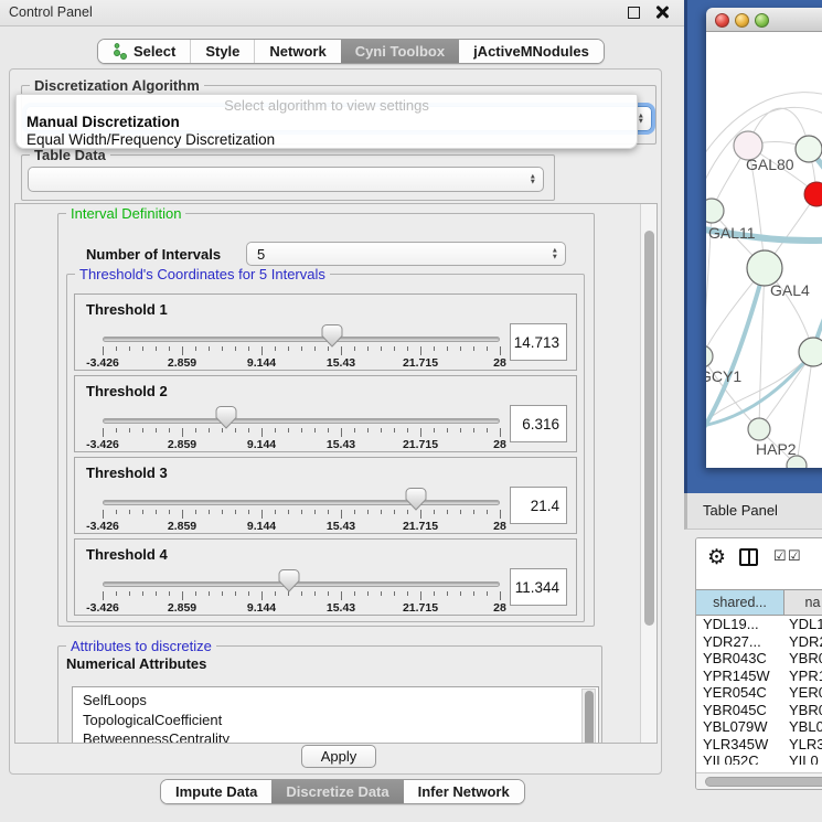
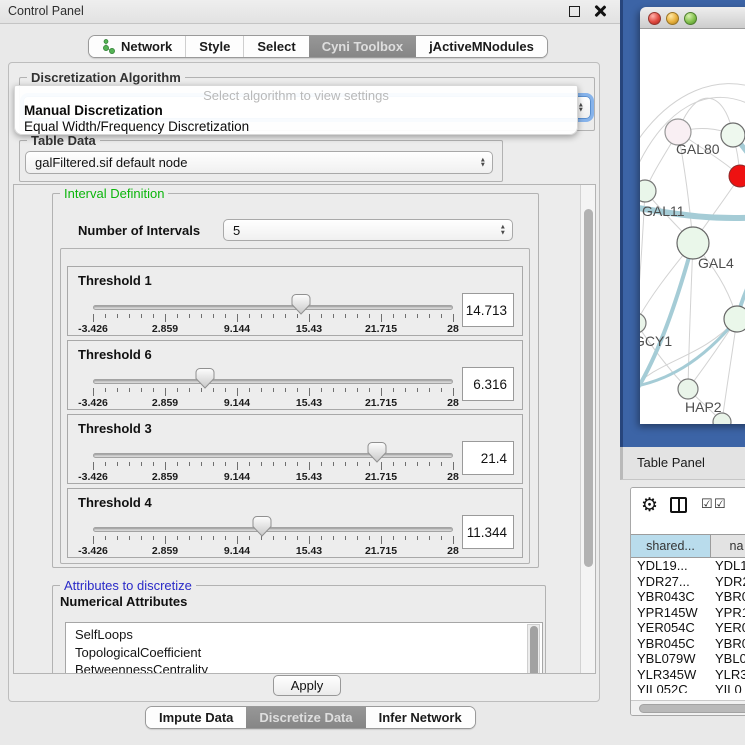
  Control Panel
- Select
+ Network
  Style
- Network
+ Select
  Cyni Toolbox
  jActiveMNodules
  Discretization Algorithm
  Select algorithm to view settings
  Manual Discretization
  Equal Width/Frequency Discretization
  Table Data
+ galFiltered.sif default node
  Interval Definition
  Number of Intervals
  5
- Threshold's Coordinates for 5 Intervals
  Threshold 1
  -3.426
  2.859
  9.144
  15.43
  21.715
  28
  14.713
- Threshold 2
+ Threshold 6
  -3.426
  2.859
  9.144
  15.43
  21.715
  28
  6.316
  Threshold 3
  -3.426
  2.859
  9.144
  15.43
  21.715
  28
  21.4
  Threshold 4
  -3.426
  2.859
  9.144
  15.43
  21.715
  28
  11.344
  Attributes to discretize
  Numerical Attributes
  SelfLoops
  TopologicalCoefficient
  BetweennessCentrality
  Apply
  Impute Data
  Discretize Data
  Infer Network
  GAL80
  GAL11
  GAL4
  GCY1
  HAP2
  Table Panel
  ⚙
  ☑
  ☑
  shared...
  na
  YDL19...
  YDL1
  YDR27...
  YDR
  YBR043C
  YBR
  YPR145W
  YPR
  YER054C
  YER
  YBR045C
  YBR
  YBL079W
  YBL0
  YLR345W
  YLR3
  YIL052C
  YIL0
